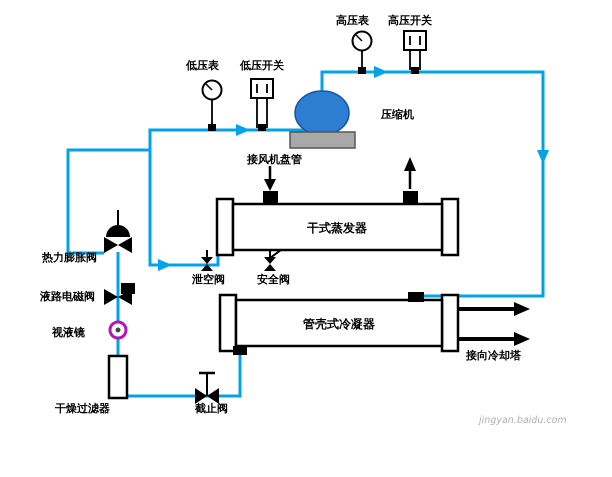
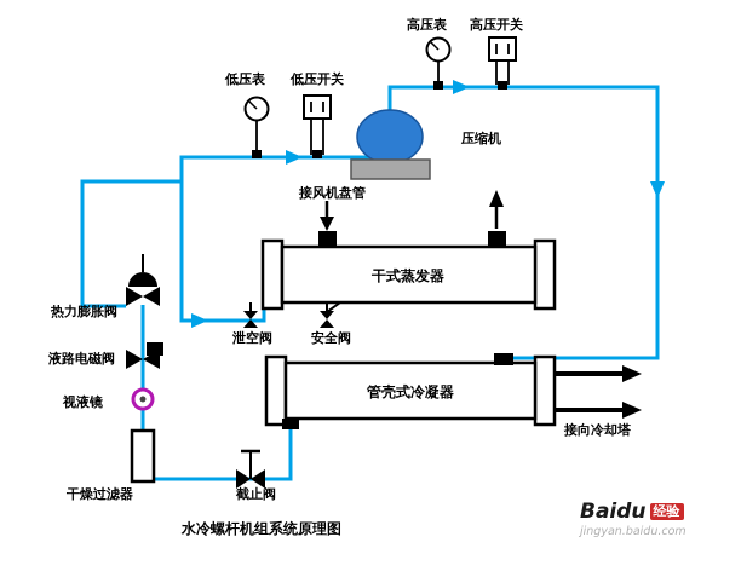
  高压表
  高压开关
  低压表
  低压开关
  压缩机
  接风机盘管
  干式蒸发器
  泄空阀
  安全阀
  热力膨胀阀
  液路电磁阀
  视液镜
  管壳式冷凝器
  接向冷却塔
  干燥过滤器
  截止阀
+ 水冷螺杆机组系统原理图
+ Baidu
+ 经验
  jingyan.baidu.com
